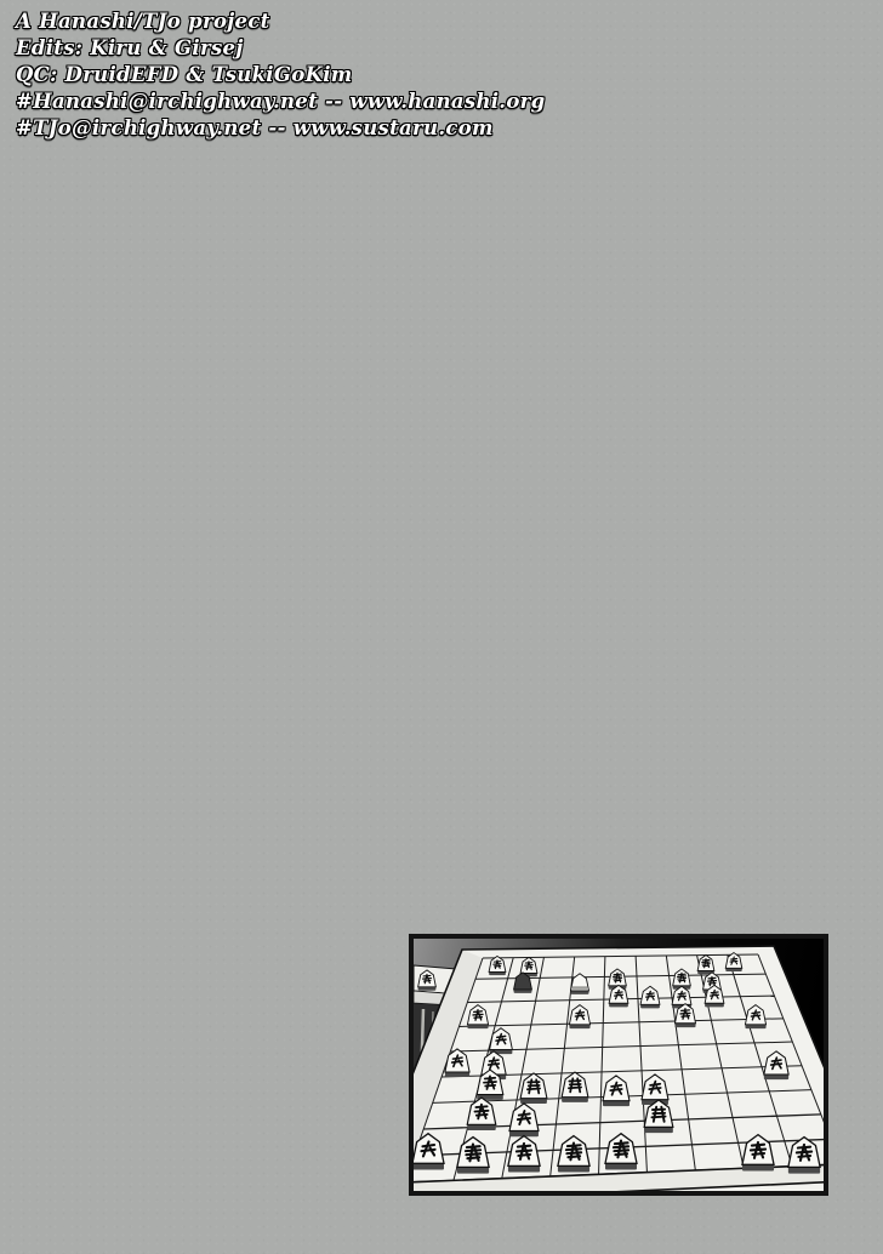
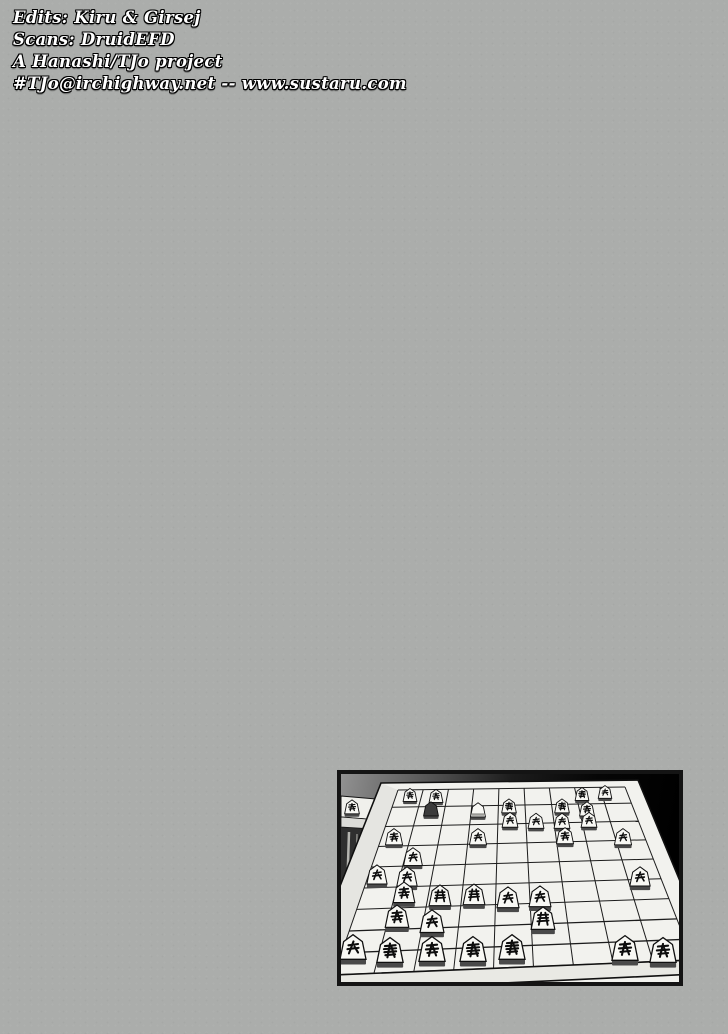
- A Hanashi/TJo project
+ Edits: Kiru & Girsej
+ Scans: DruidEFD
- Edits: Kiru & Girsej
+ A Hanashi/TJo project
- QC: DruidEFD & TsukiGoKim
- #Hanashi@irchighway.net -- www.hanashi.org
  #TJo@irchighway.net -- www.sustaru.com
